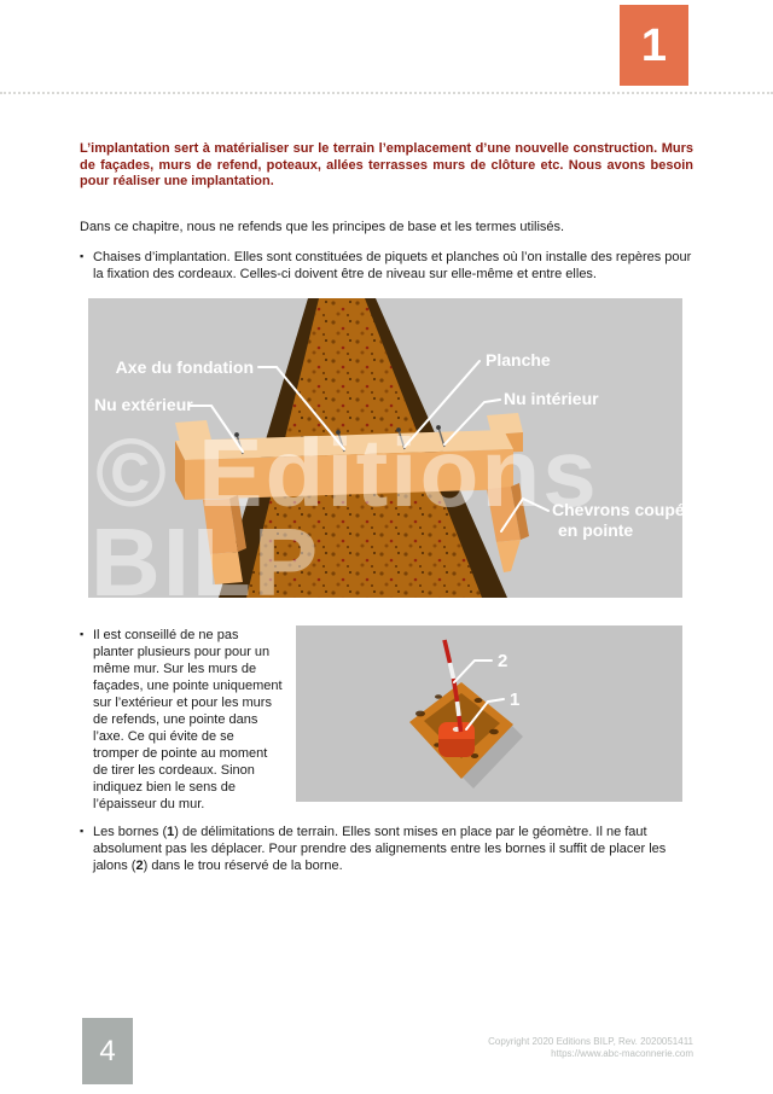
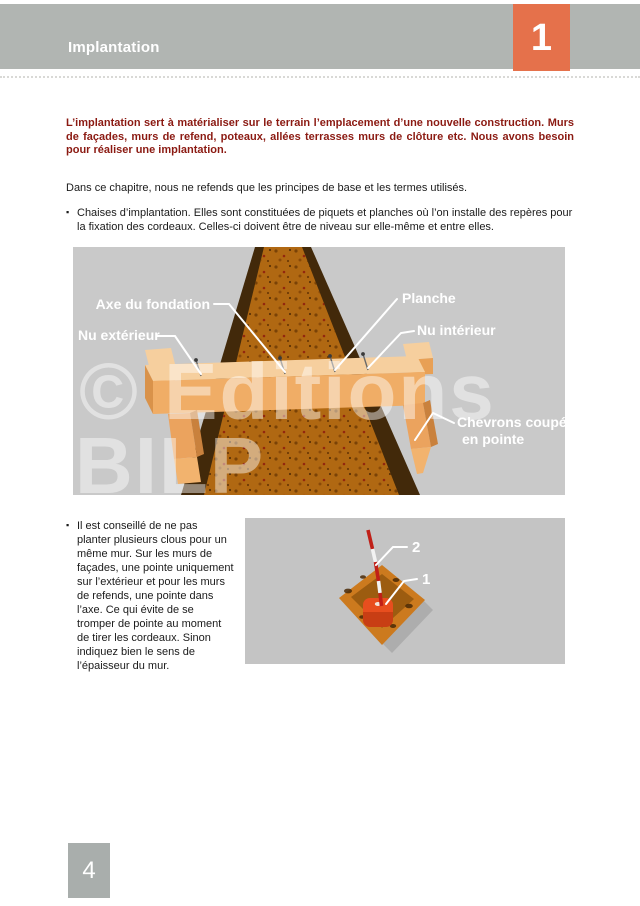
+ Implantation
  1
  L’implantation sert à matérialiser sur le terrain l’emplacement d’une nouvelle construction. Murs de façades, murs de refend, poteaux, allées terrasses murs de clôture etc. Nous avons besoin pour réaliser une implantation.
  Dans ce chapitre, nous ne refends que les principes de base et les termes utilisés.
  ▪ Chaises d’implantation. Elles sont constituées de piquets et planches où l’on installe des repères pour la fixation des cordeaux. Celles-ci doivent être de niveau sur elle-même et entre elles.
  © Editions
  BILP
  Axe du fondation
  Planche
  Nu extérieur
  Nu intérieur
  Chevrons coupé
  en pointe
  2
  1
- ▪ Il est conseillé de ne pas planter plusieurs pour pour un même mur. Sur les murs de façades, une pointe uniquement sur l’extérieur et pour les murs de refends, une pointe dans l’axe. Ce qui évite de se tromper de pointe au moment de tirer les cordeaux. Sinon indiquez bien le sens de l’épaisseur du mur.
+ ▪ Il est conseillé de ne pas planter plusieurs clous pour un même mur. Sur les murs de façades, une pointe uniquement sur l’extérieur et pour les murs de refends, une pointe dans l’axe. Ce qui évite de se tromper de pointe au moment de tirer les cordeaux. Sinon indiquez bien le sens de l’épaisseur du mur.
- ▪ Les bornes (1) de délimitations de terrain. Elles sont mises en place par le géomètre. Il ne faut absolument pas les déplacer. Pour prendre des alignements entre les bornes il suffit de placer les jalons (2) dans le trou réservé de la borne.
  4
- Copyright 2020 Editions BILP, Rev. 2020051411
- https://www.abc-maconnerie.com
